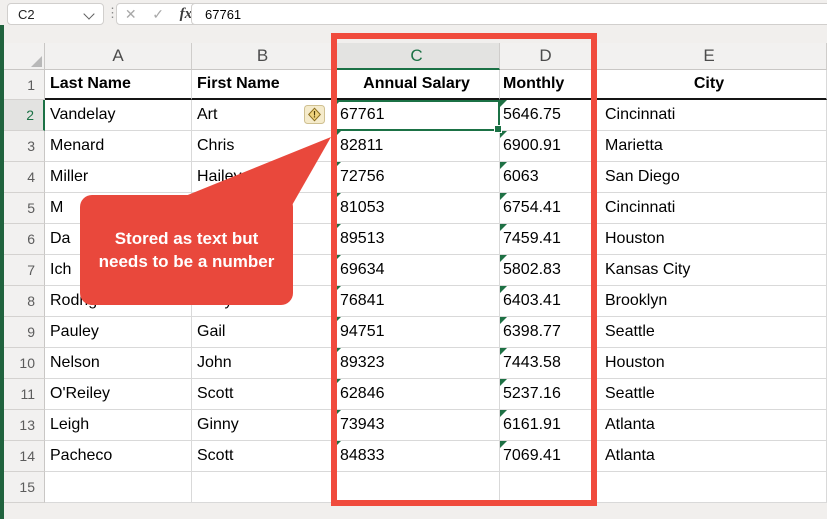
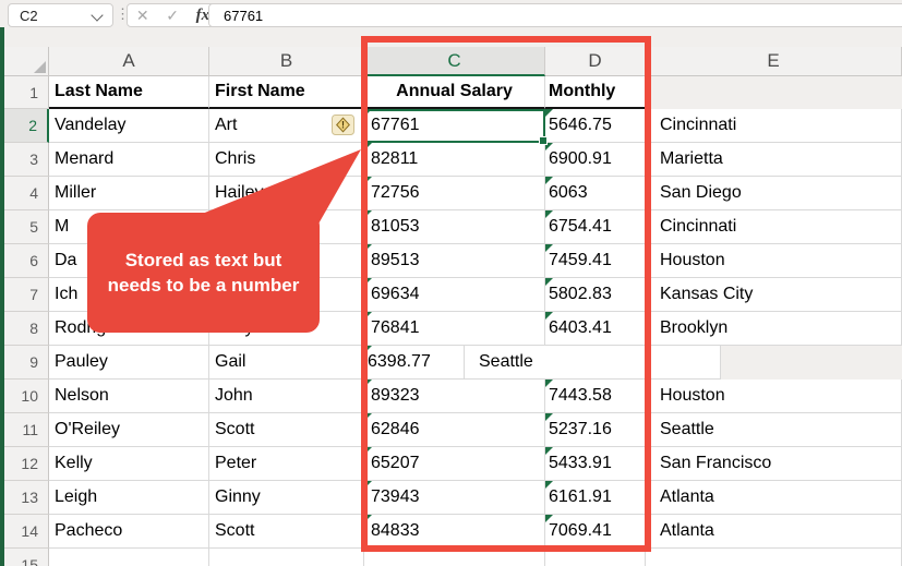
  C2
  ⋮
  ✕
  ✓
  fx
  67761
  A
  B
  C
  D
  E
  1
  Last Name
  First Name
  Annual Salary
  Monthly
- City
  2
  Vandelay
  Art
  67761
  5646.75
  Cincinnati
  3
  Menard
  Chris
  82811
  6900.91
  Marietta
  4
  Miller
  Haile
  72756
  6063
  San Diego
  5
  M
  81053
  6754.41
  Cincinnati
  6
  Da
  89513
  7459.41
  Houston
  7
  Ich
  69634
  5802.83
  Kansas City
  8
  76841
  6403.41
  Brooklyn
  9
  Pauley
  Gail
- 94751
  6398.77
  Seattle
  10
  Nelson
  John
  89323
  7443.58
  Houston
  11
  O'Reiley
  Scott
  62846
  5237.16
  Seattle
+ 12
+ Kelly
+ Peter
+ 65207
+ 5433.91
+ San Francisco
  13
  Leigh
  Ginny
  73943
  6161.91
  Atlanta
  14
  Pacheco
  Scott
  84833
  7069.41
  Atlanta
  15
  Stored as text but needs to be a number
  !
